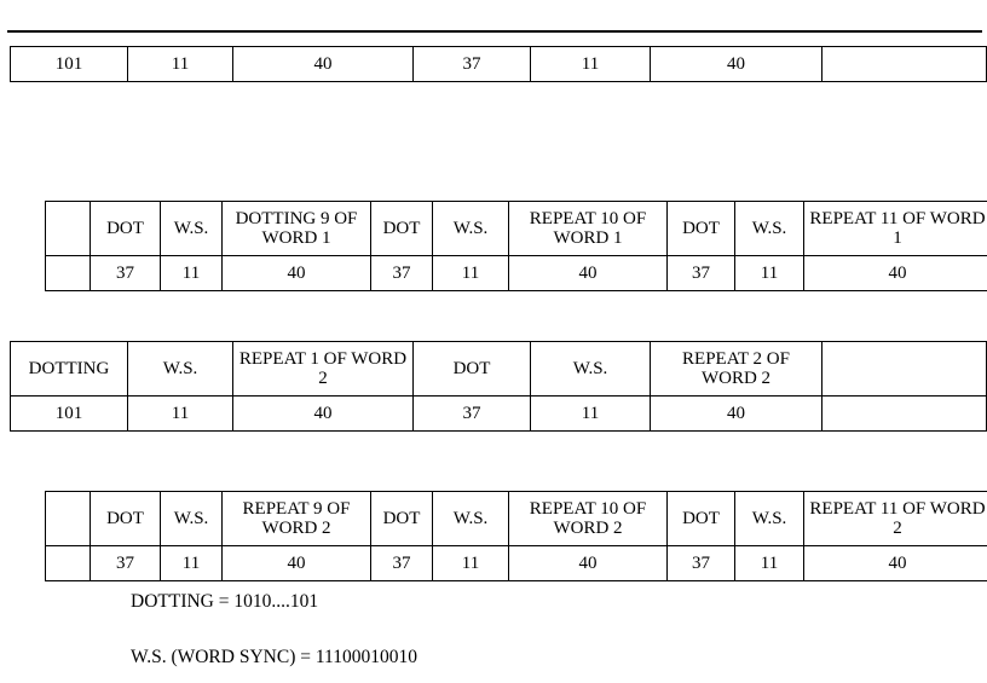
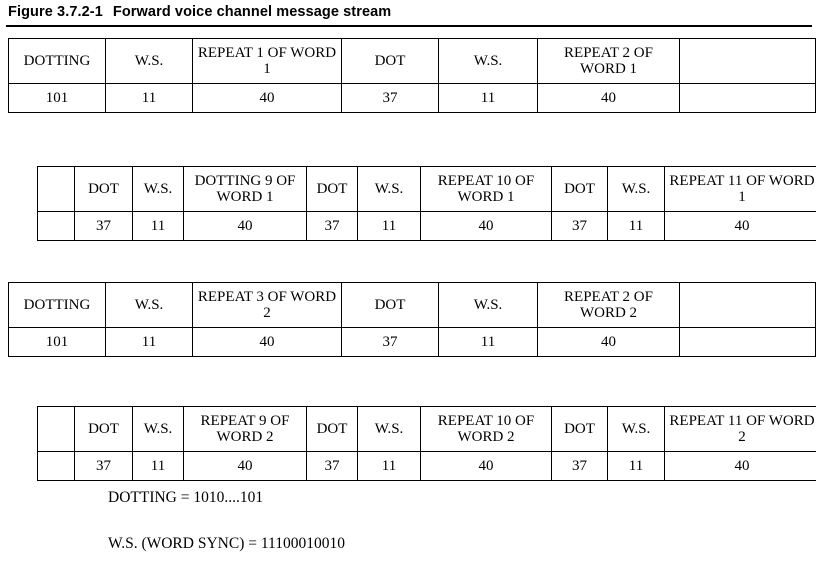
+ Figure 3.7.2-1 Forward voice channel message stream
+ DOTTING	W.S.	REPEAT 1 OF WORD 1	DOT	W.S.	REPEAT 2 OF WORD 1
  101	11	40	37	11	40
  	DOT	W.S.	DOTTING 9 OF WORD 1	DOT	W.S.	REPEAT 10 OF WORD 1	DOT	W.S.	REPEAT 11 OF WORD 1
  	37	11	40	37	11	40	37	11	40
- DOTTING	W.S.	REPEAT 1 OF WORD 2	DOT	W.S.	REPEAT 2 OF WORD 2
+ DOTTING	W.S.	REPEAT 3 OF WORD 2	DOT	W.S.	REPEAT 2 OF WORD 2
  101	11	40	37	11	40
  	DOT	W.S.	REPEAT 9 OF WORD 2	DOT	W.S.	REPEAT 10 OF WORD 2	DOT	W.S.	REPEAT 11 OF WORD 2
  	37	11	40	37	11	40	37	11	40
  DOTTING = 1010....101
  W.S. (WORD SYNC) = 11100010010
